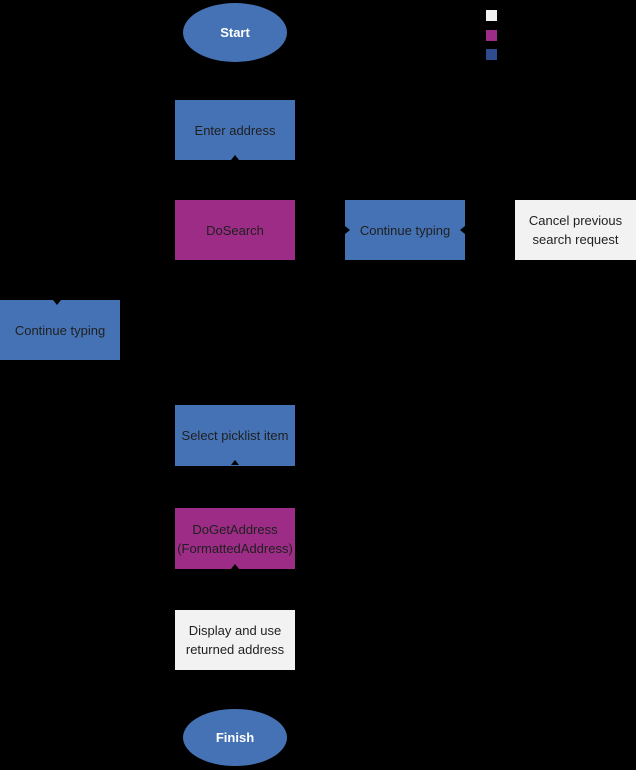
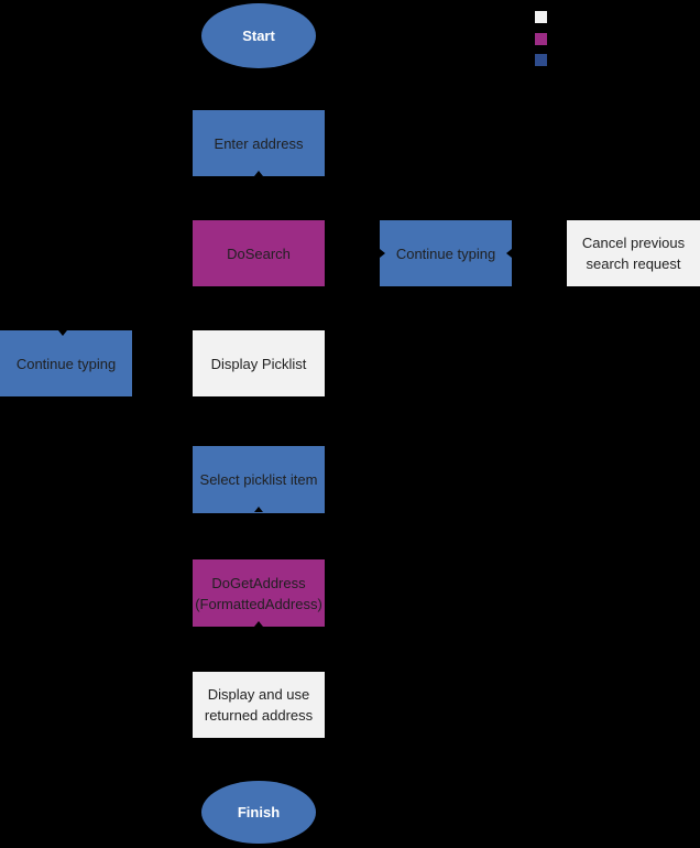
  Start
  Enter address
  DoSearch
  Continue typing
  Cancel previous
  search request
  Continue typing
+ Display Picklist
  Select picklist item
  DoGetAddress
  (FormattedAddress)
  Display and use
  returned address
  Finish
